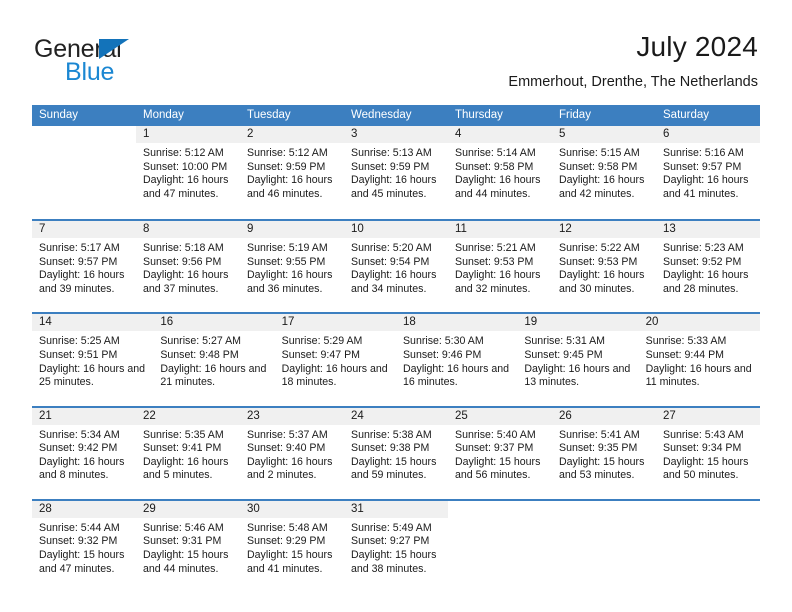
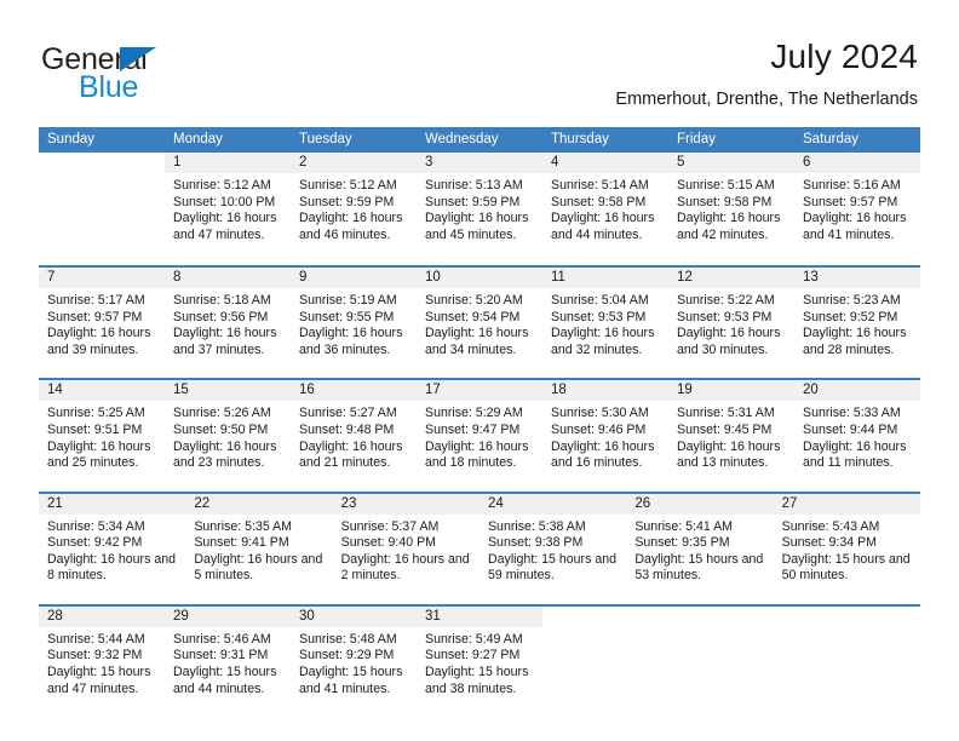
  General
  Blue
  July 2024
  Emmerhout, Drenthe, The Netherlands
  Sunday
  Monday
  Tuesday
  Wednesday
  Thursday
  Friday
  Saturday
  1
  Sunrise: 5:12 AM
  Sunset: 10:00 PM
  Daylight: 16 hours and 47 minutes.
  2
  Sunrise: 5:12 AM
  Sunset: 9:59 PM
  Daylight: 16 hours and 46 minutes.
  3
  Sunrise: 5:13 AM
  Sunset: 9:59 PM
  Daylight: 16 hours and 45 minutes.
  4
  Sunrise: 5:14 AM
  Sunset: 9:58 PM
  Daylight: 16 hours and 44 minutes.
  5
  Sunrise: 5:15 AM
  Sunset: 9:58 PM
  Daylight: 16 hours and 42 minutes.
  6
  Sunrise: 5:16 AM
  Sunset: 9:57 PM
  Daylight: 16 hours and 41 minutes.
  7
  Sunrise: 5:17 AM
  Sunset: 9:57 PM
  Daylight: 16 hours and 39 minutes.
  8
  Sunrise: 5:18 AM
  Sunset: 9:56 PM
  Daylight: 16 hours and 37 minutes.
  9
  Sunrise: 5:19 AM
  Sunset: 9:55 PM
  Daylight: 16 hours and 36 minutes.
  10
  Sunrise: 5:20 AM
  Sunset: 9:54 PM
  Daylight: 16 hours and 34 minutes.
  11
- Sunrise: 5:21 AM
+ Sunrise: 5:04 AM
  Sunset: 9:53 PM
  Daylight: 16 hours and 32 minutes.
  12
  Sunrise: 5:22 AM
  Sunset: 9:53 PM
  Daylight: 16 hours and 30 minutes.
  13
  Sunrise: 5:23 AM
  Sunset: 9:52 PM
  Daylight: 16 hours and 28 minutes.
  14
  Sunrise: 5:25 AM
  Sunset: 9:51 PM
  Daylight: 16 hours and 25 minutes.
+ 15
+ Sunrise: 5:26 AM
+ Sunset: 9:50 PM
+ Daylight: 16 hours and 23 minutes.
  16
  Sunrise: 5:27 AM
  Sunset: 9:48 PM
  Daylight: 16 hours and 21 minutes.
  17
  Sunrise: 5:29 AM
  Sunset: 9:47 PM
  Daylight: 16 hours and 18 minutes.
  18
  Sunrise: 5:30 AM
  Sunset: 9:46 PM
  Daylight: 16 hours and 16 minutes.
  19
  Sunrise: 5:31 AM
  Sunset: 9:45 PM
  Daylight: 16 hours and 13 minutes.
  20
  Sunrise: 5:33 AM
  Sunset: 9:44 PM
  Daylight: 16 hours and 11 minutes.
  21
  Sunrise: 5:34 AM
  Sunset: 9:42 PM
  Daylight: 16 hours and 8 minutes.
  22
  Sunrise: 5:35 AM
  Sunset: 9:41 PM
  Daylight: 16 hours and 5 minutes.
  23
  Sunrise: 5:37 AM
  Sunset: 9:40 PM
  Daylight: 16 hours and 2 minutes.
  24
  Sunrise: 5:38 AM
  Sunset: 9:38 PM
  Daylight: 15 hours and 59 minutes.
- 25
- Sunrise: 5:40 AM
- Sunset: 9:37 PM
- Daylight: 15 hours and 56 minutes.
  26
  Sunrise: 5:41 AM
  Sunset: 9:35 PM
  Daylight: 15 hours and 53 minutes.
  27
  Sunrise: 5:43 AM
  Sunset: 9:34 PM
  Daylight: 15 hours and 50 minutes.
  28
  Sunrise: 5:44 AM
  Sunset: 9:32 PM
  Daylight: 15 hours and 47 minutes.
  29
  Sunrise: 5:46 AM
  Sunset: 9:31 PM
  Daylight: 15 hours and 44 minutes.
  30
  Sunrise: 5:48 AM
  Sunset: 9:29 PM
  Daylight: 15 hours and 41 minutes.
  31
  Sunrise: 5:49 AM
  Sunset: 9:27 PM
  Daylight: 15 hours and 38 minutes.
